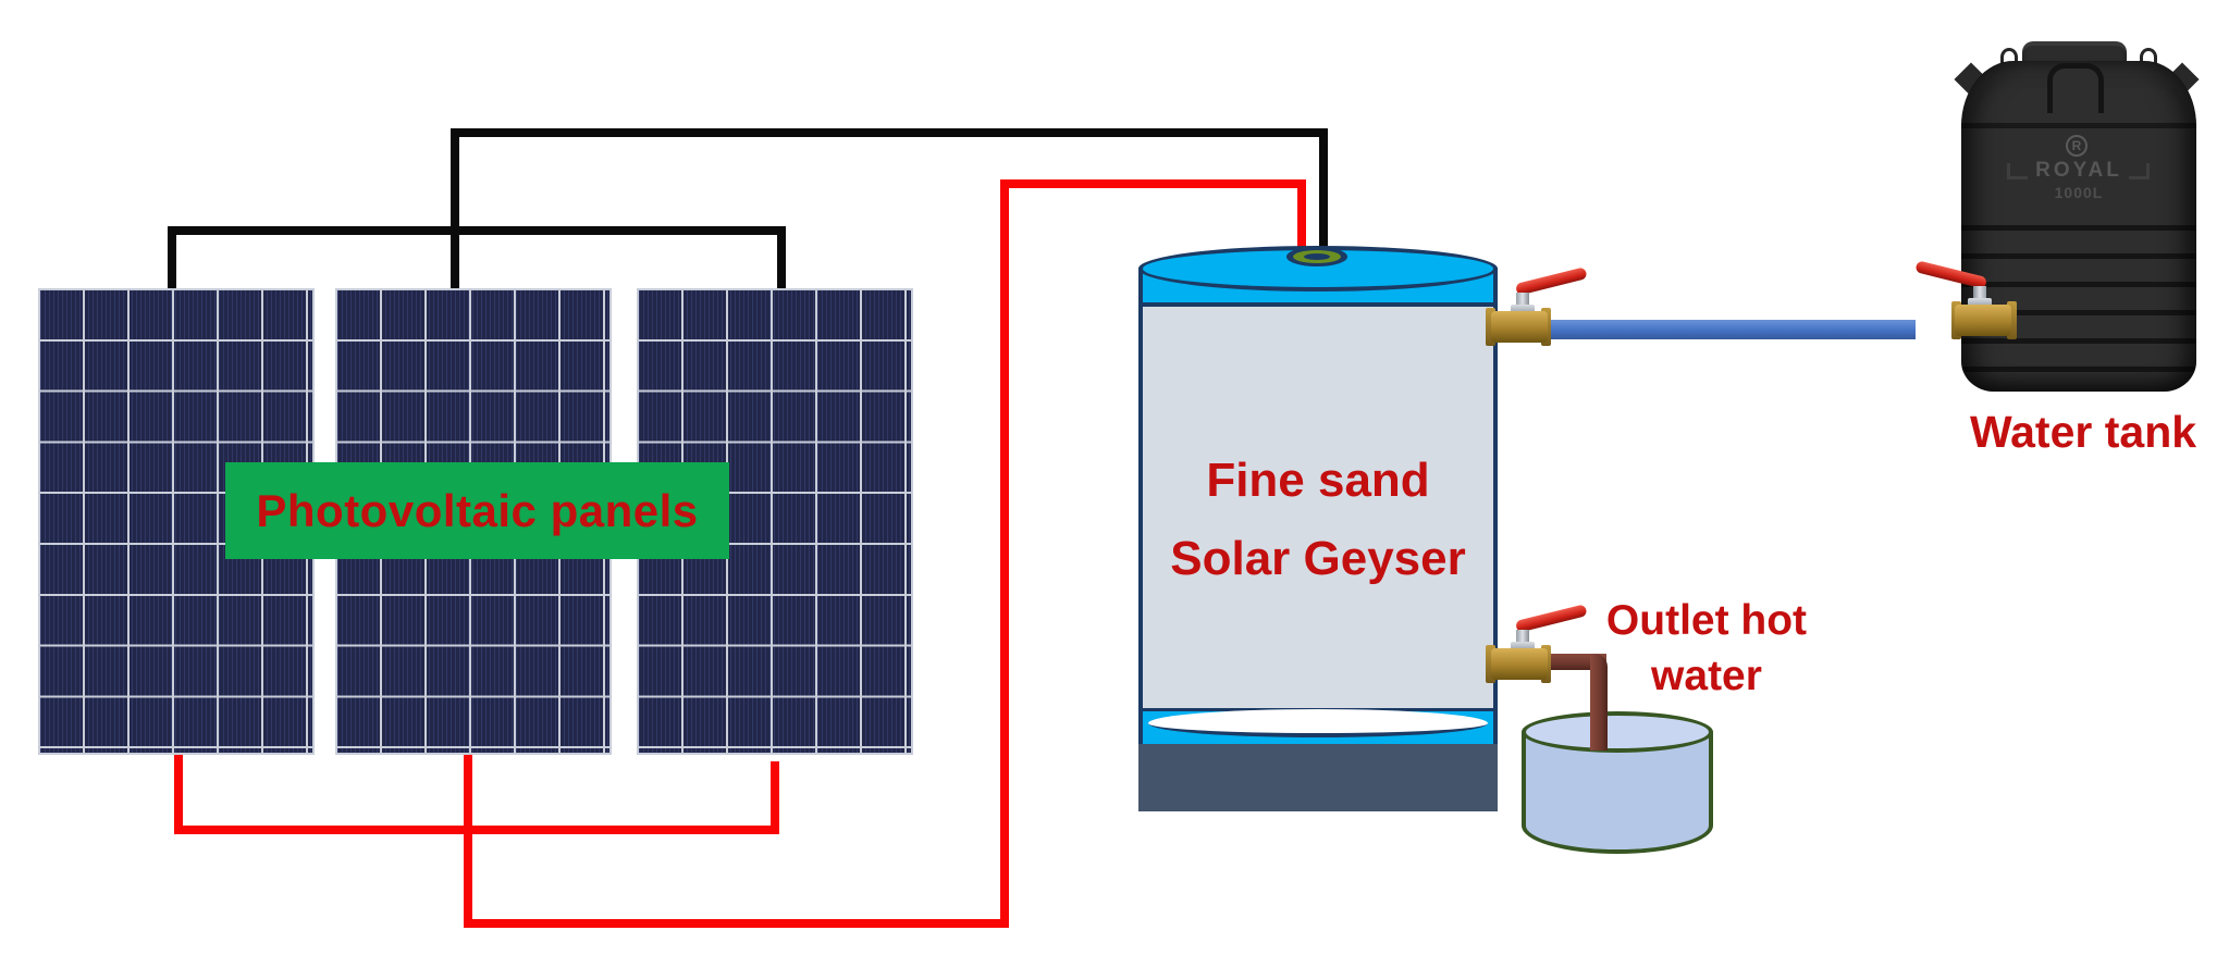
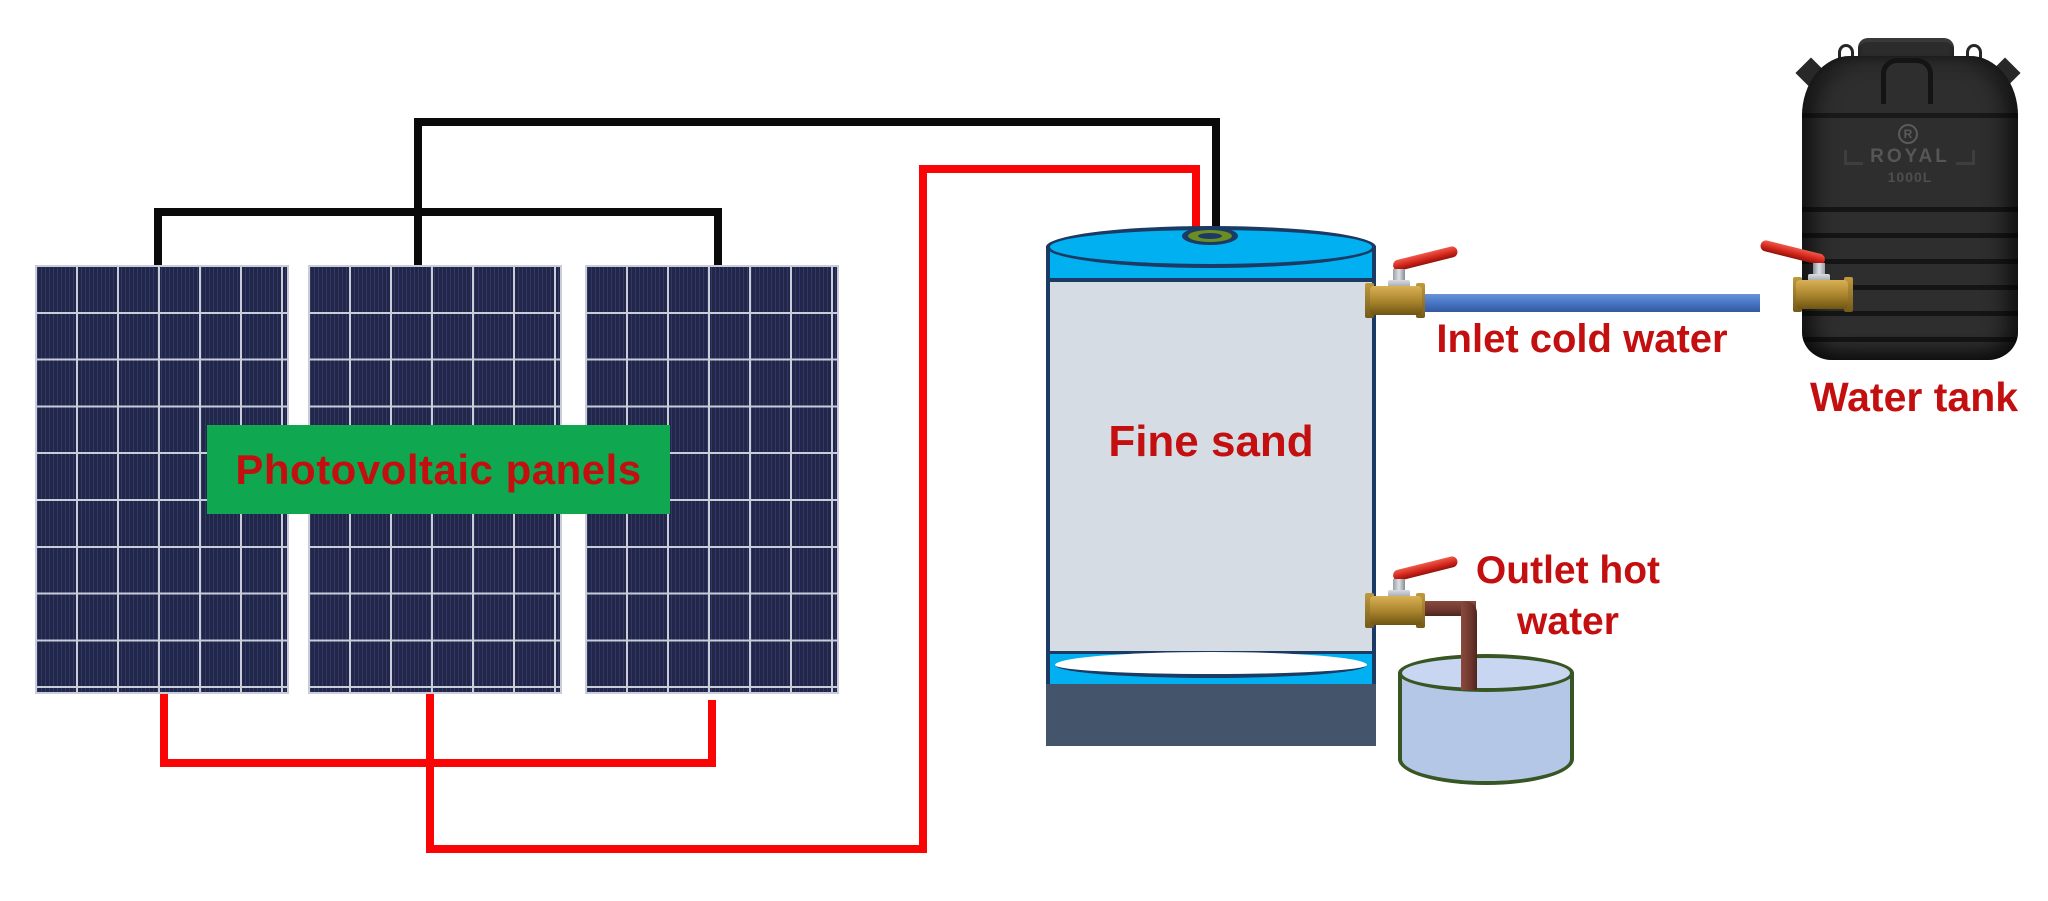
  Photovoltaic panels
  Fine sand
- Solar Geyser
  R
  ROYAL
  1000L
+ Inlet cold water
  Outlet hot
  water
  Water tank
